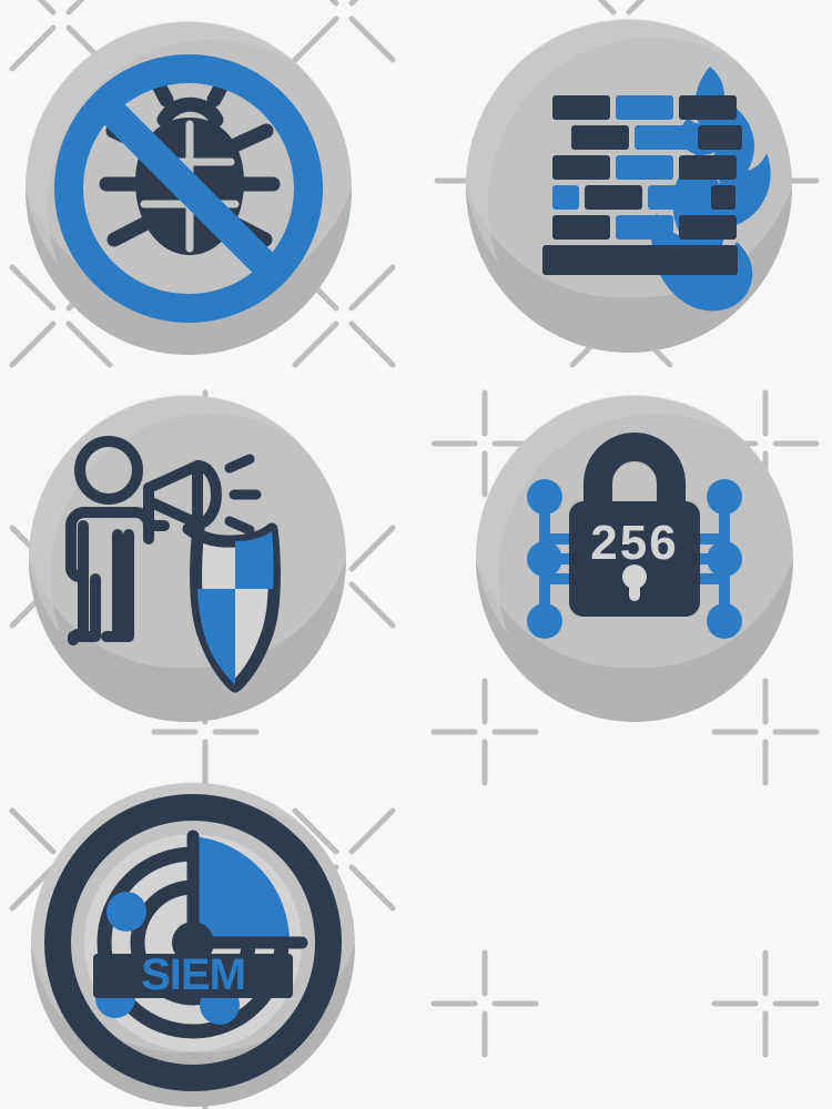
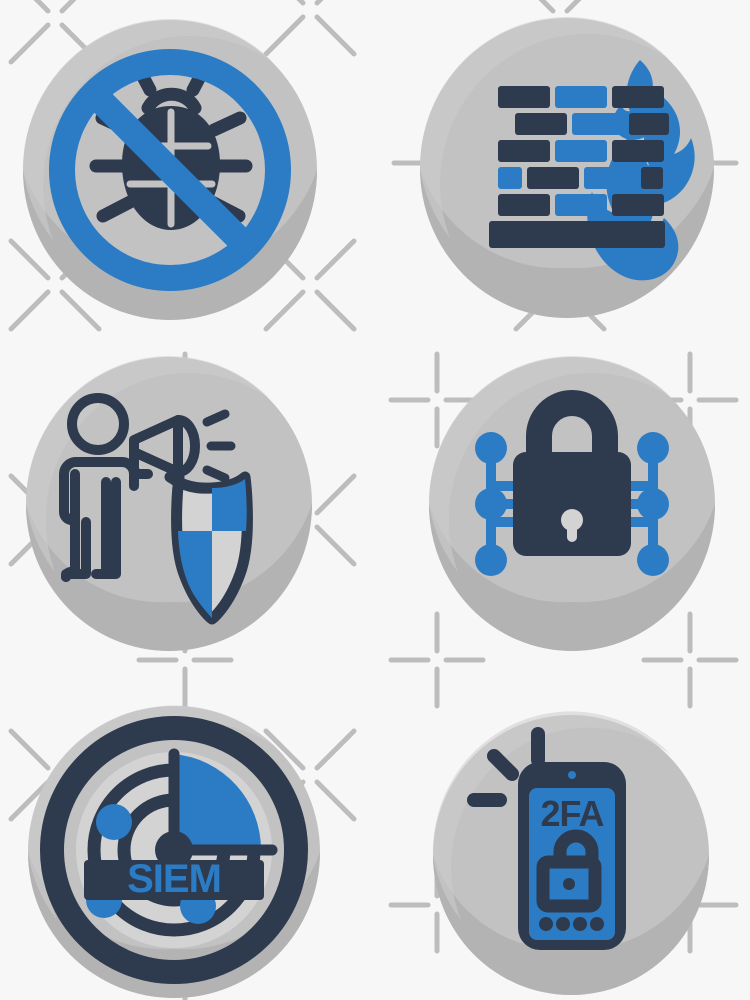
- 256
  SIEM
+ 2FA
